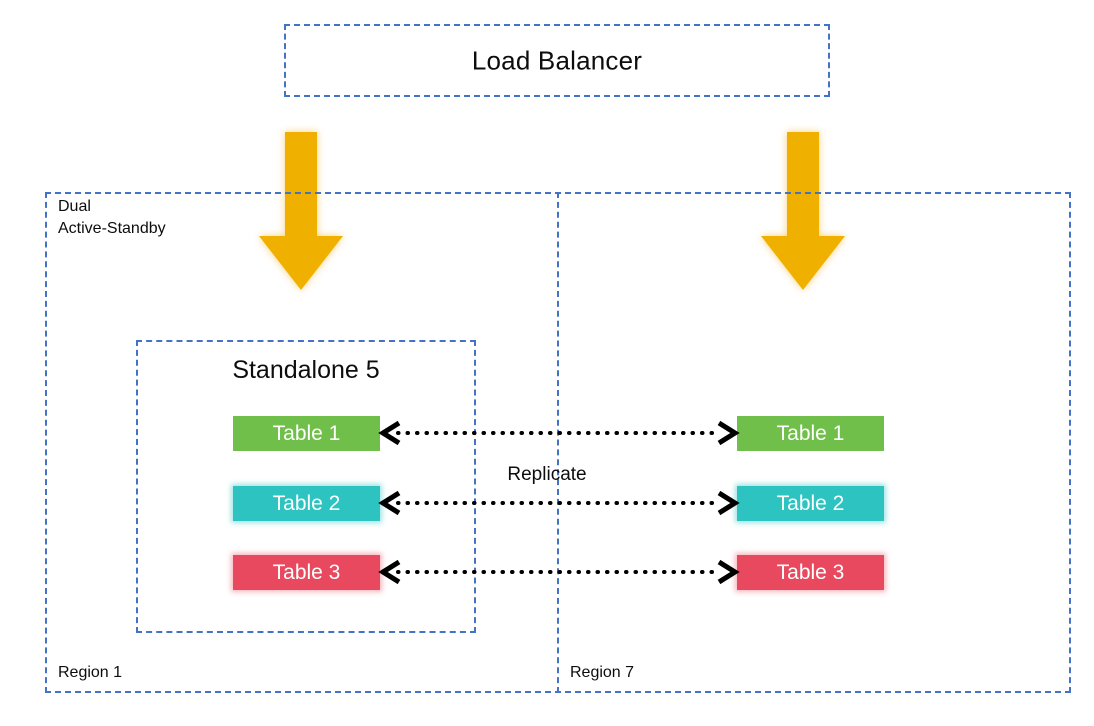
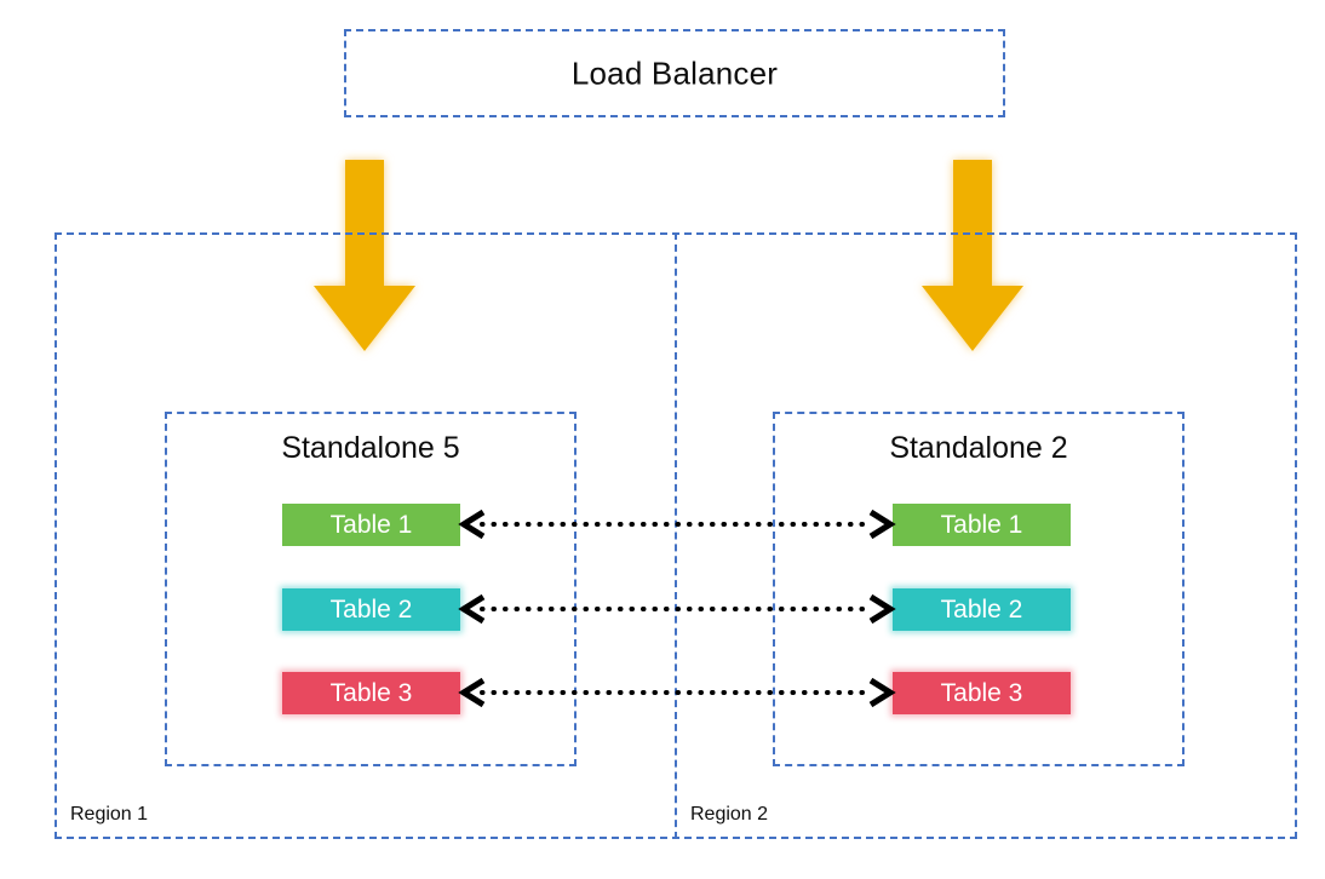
  Load Balancer
- Dual
- Active-Standby
  Region 1
- Region 7
+ Region 2
  Standalone 5
  Table 1
  Table 2
  Table 3
+ Standalone 2
  Table 1
  Table 2
  Table 3
- Replicate
